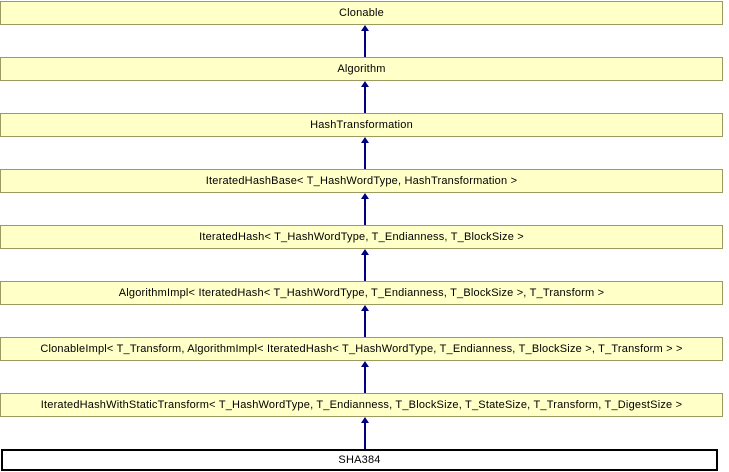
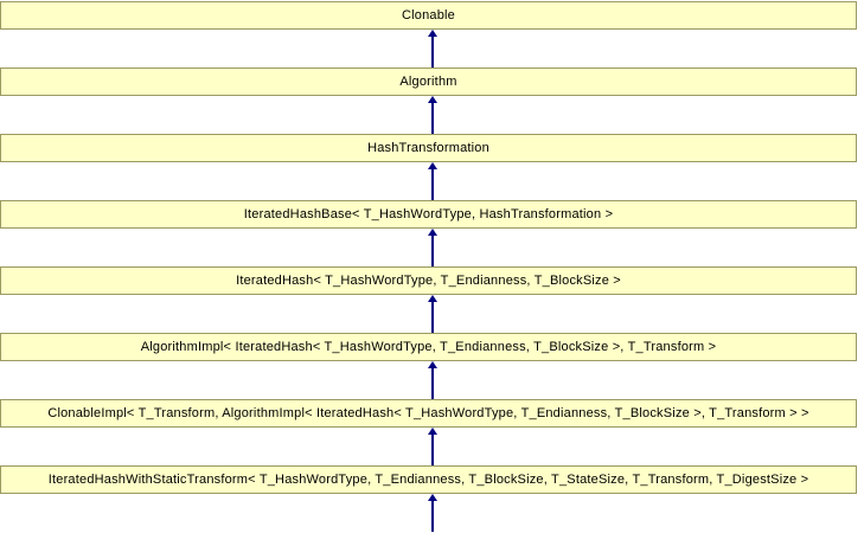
  Clonable
  Algorithm
  HashTransformation
  IteratedHashBase< T_HashWordType, HashTransformation >
  IteratedHash< T_HashWordType, T_Endianness, T_BlockSize >
  AlgorithmImpl< IteratedHash< T_HashWordType, T_Endianness, T_BlockSize >, T_Transform >
  ClonableImpl< T_Transform, AlgorithmImpl< IteratedHash< T_HashWordType, T_Endianness, T_BlockSize >, T_Transform > >
  IteratedHashWithStaticTransform< T_HashWordType, T_Endianness, T_BlockSize, T_StateSize, T_Transform, T_DigestSize >
- SHA384
